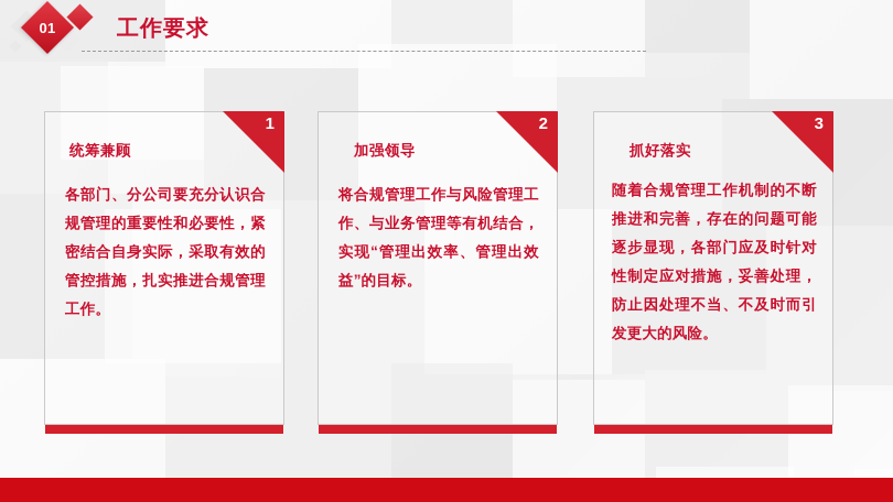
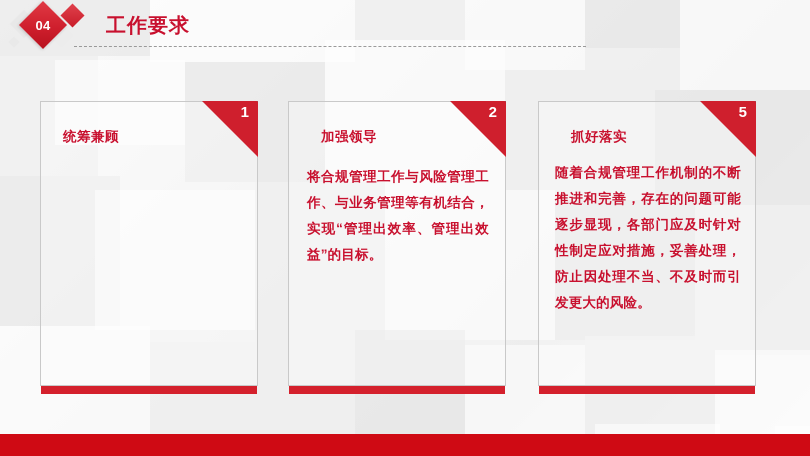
- 01
+ 04
  工作要求
  1
  统筹兼顾
- 各部门、分公司要充分认识合规管理的重要性和必要性，紧密结合自身实际，采取有效的管控措施，扎实推进合规管理工作。
  2
  加强领导
  将合规管理工作与风险管理工作、与业务管理等有机结合，实现“管理出效率、管理出效益”的目标。
- 3
+ 5
  抓好落实
  随着合规管理工作机制的不断推进和完善，存在的问题可能逐步显现，各部门应及时针对性制定应对措施，妥善处理，防止因处理不当、不及时而引发更大的风险。
